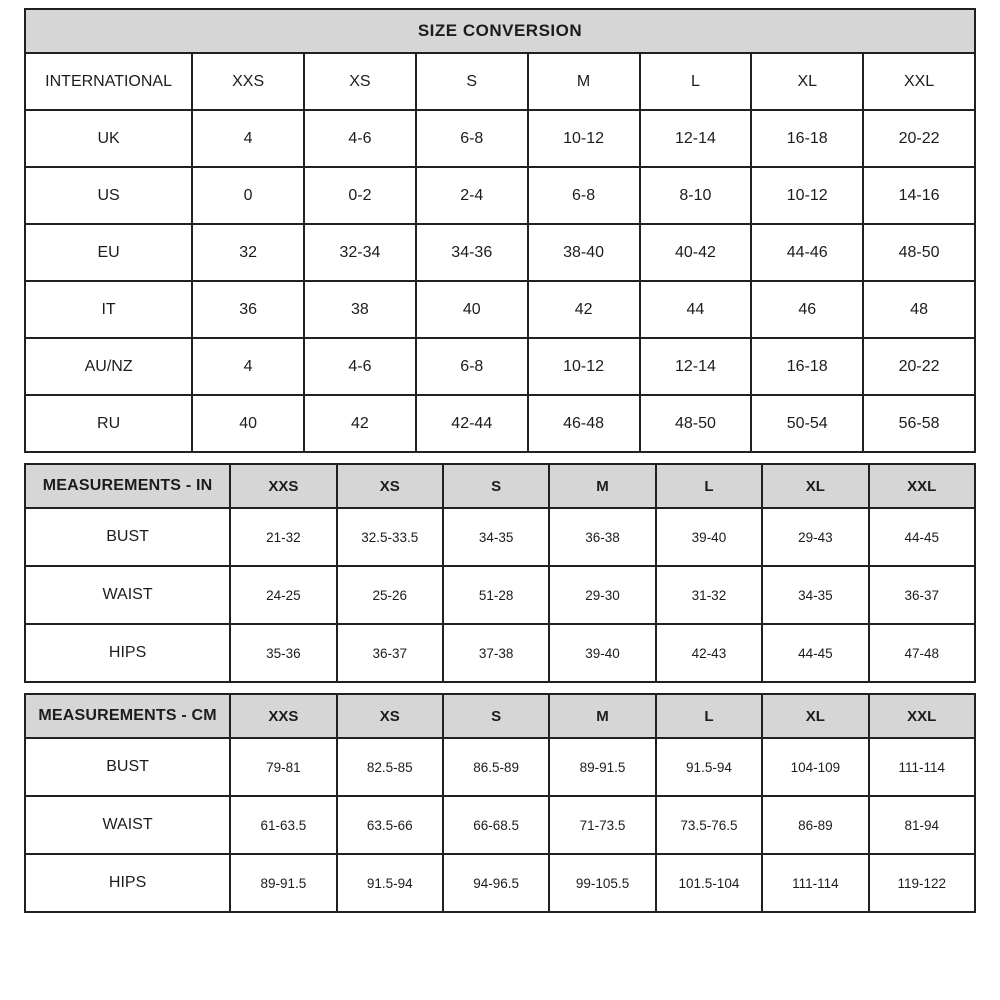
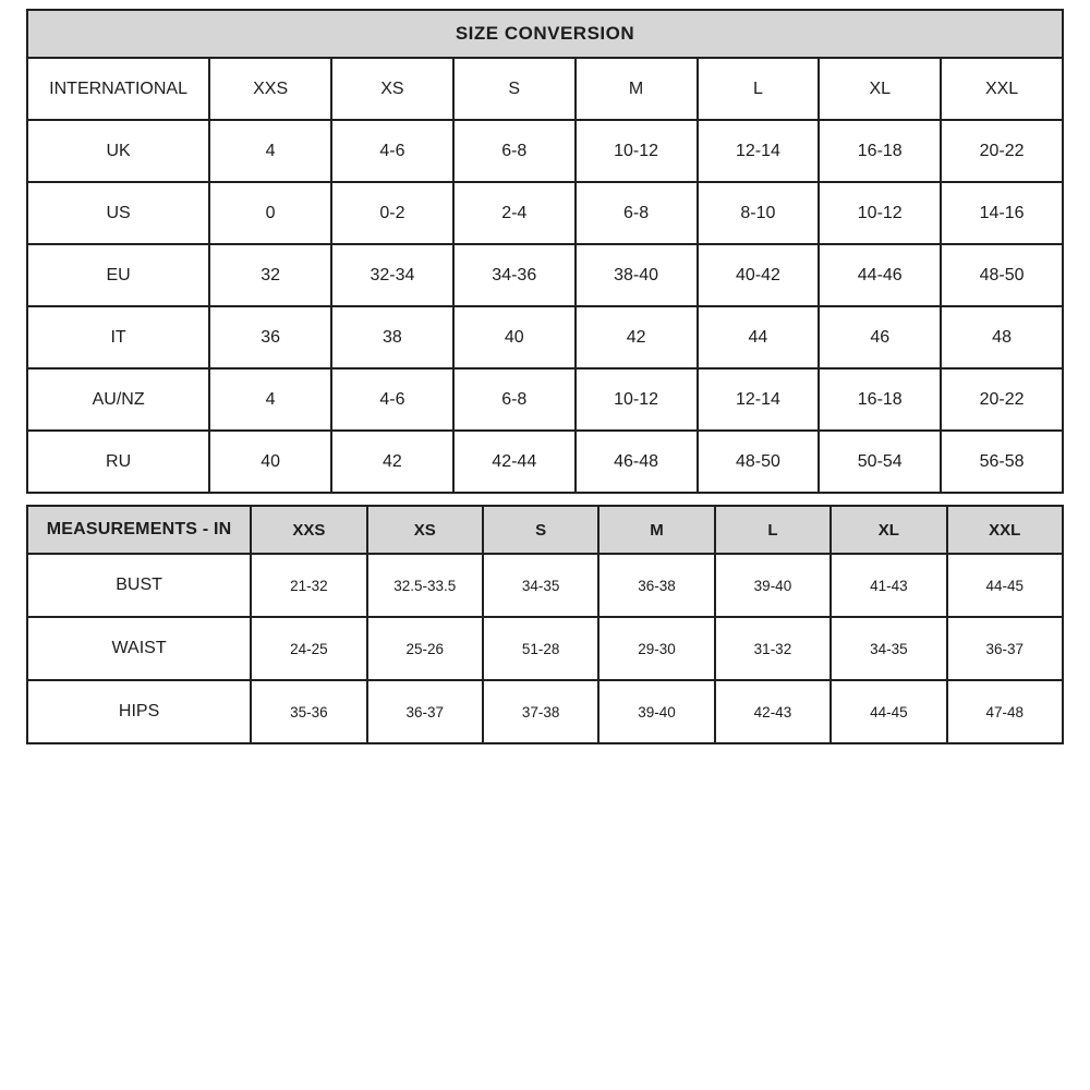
  SIZE CONVERSION
  INTERNATIONAL	XXS	XS	S	M	L	XL	XXL
  UK	4	4-6	6-8	10-12	12-14	16-18	20-22
  US	0	0-2	2-4	6-8	8-10	10-12	14-16
  EU	32	32-34	34-36	38-40	40-42	44-46	48-50
  IT	36	38	40	42	44	46	48
  AU/NZ	4	4-6	6-8	10-12	12-14	16-18	20-22
  RU	40	42	42-44	46-48	48-50	50-54	56-58
  MEASUREMENTS - IN	XXS	XS	S	M	L	XL	XXL
- BUST	21-32	32.5-33.5	34-35	36-38	39-40	29-43	44-45
+ BUST	21-32	32.5-33.5	34-35	36-38	39-40	41-43	44-45
  WAIST	24-25	25-26	51-28	29-30	31-32	34-35	36-37
  HIPS	35-36	36-37	37-38	39-40	42-43	44-45	47-48
- MEASUREMENTS - CM	XXS	XS	S	M	L	XL	XXL
- BUST	79-81	82.5-85	86.5-89	89-91.5	91.5-94	104-109	111-114
- WAIST	61-63.5	63.5-66	66-68.5	71-73.5	73.5-76.5	86-89	81-94
- HIPS	89-91.5	91.5-94	94-96.5	99-105.5	101.5-104	111-114	119-122
